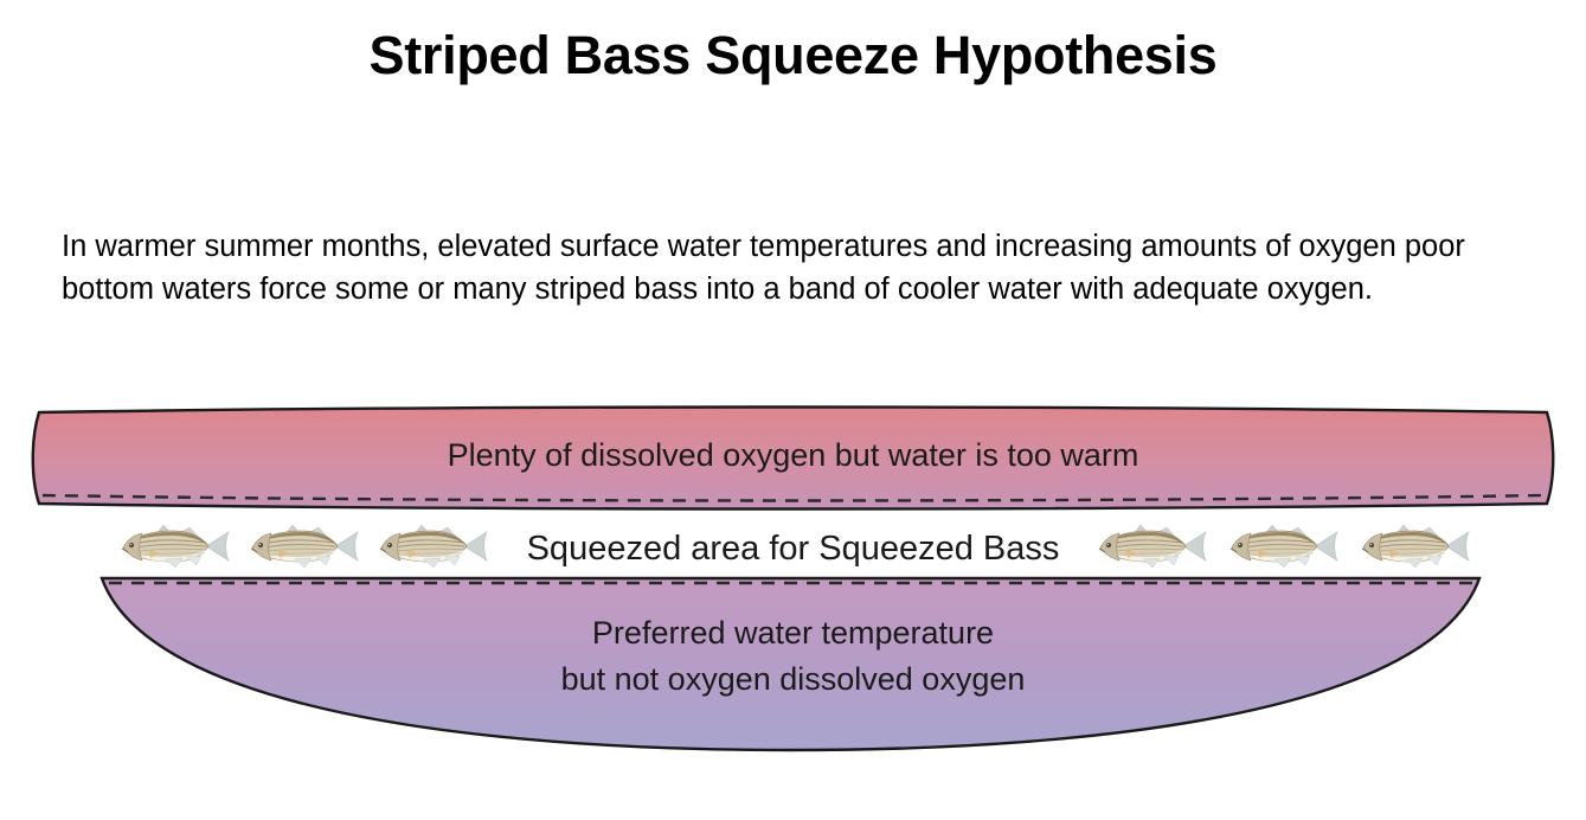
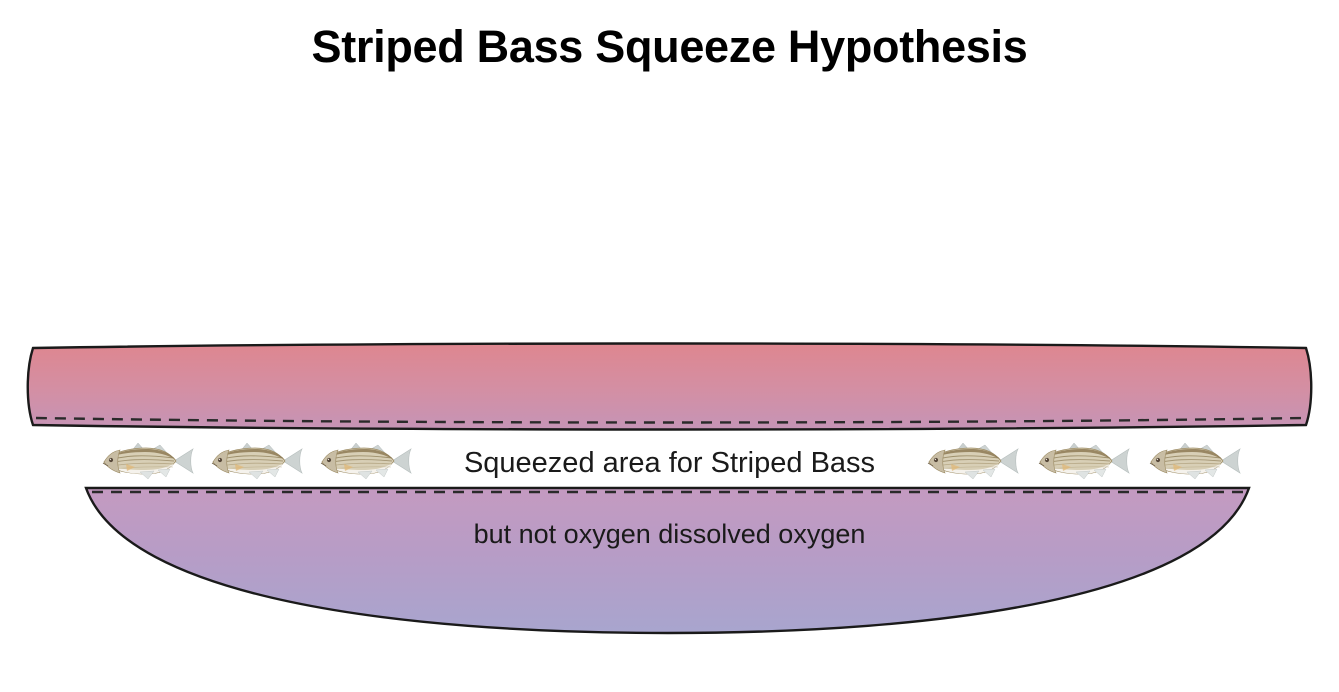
  Striped Bass Squeeze Hypothesis
- In warmer summer months, elevated surface water temperatures and increasing amounts of oxygen poor bottom waters force some or many striped bass into a band of cooler water with adequate oxygen.
- Plenty of dissolved oxygen but water is too warm
- Squeezed area for Squeezed Bass
+ Squeezed area for Striped Bass
- Preferred water temperature
  but not oxygen dissolved oxygen
